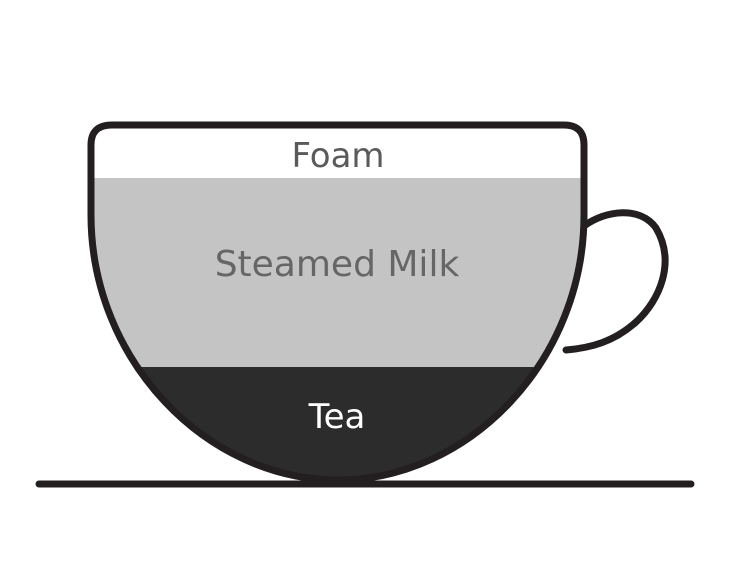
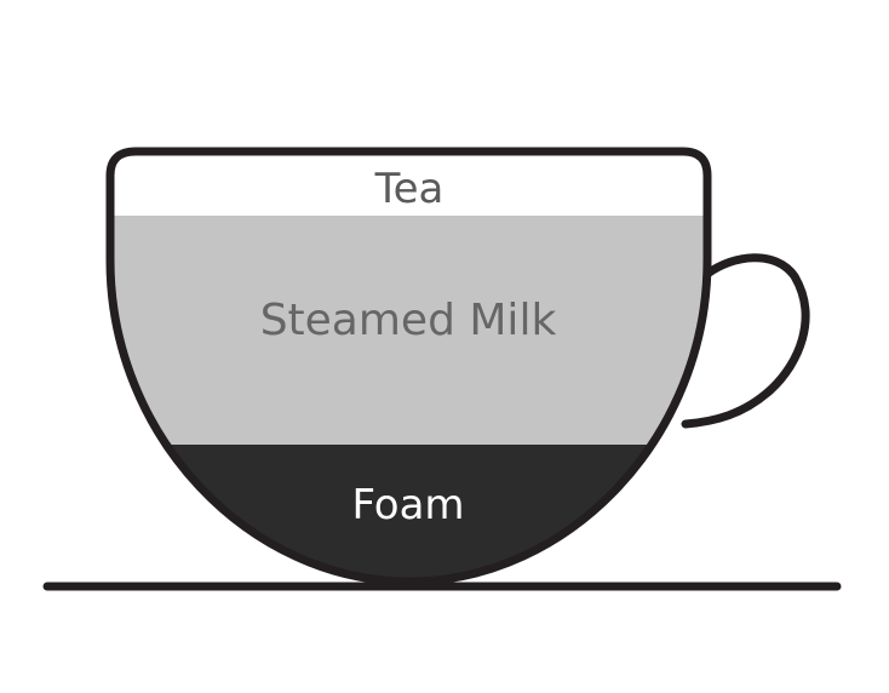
- Foam
+ Tea
  Steamed Milk
- Tea
+ Foam
